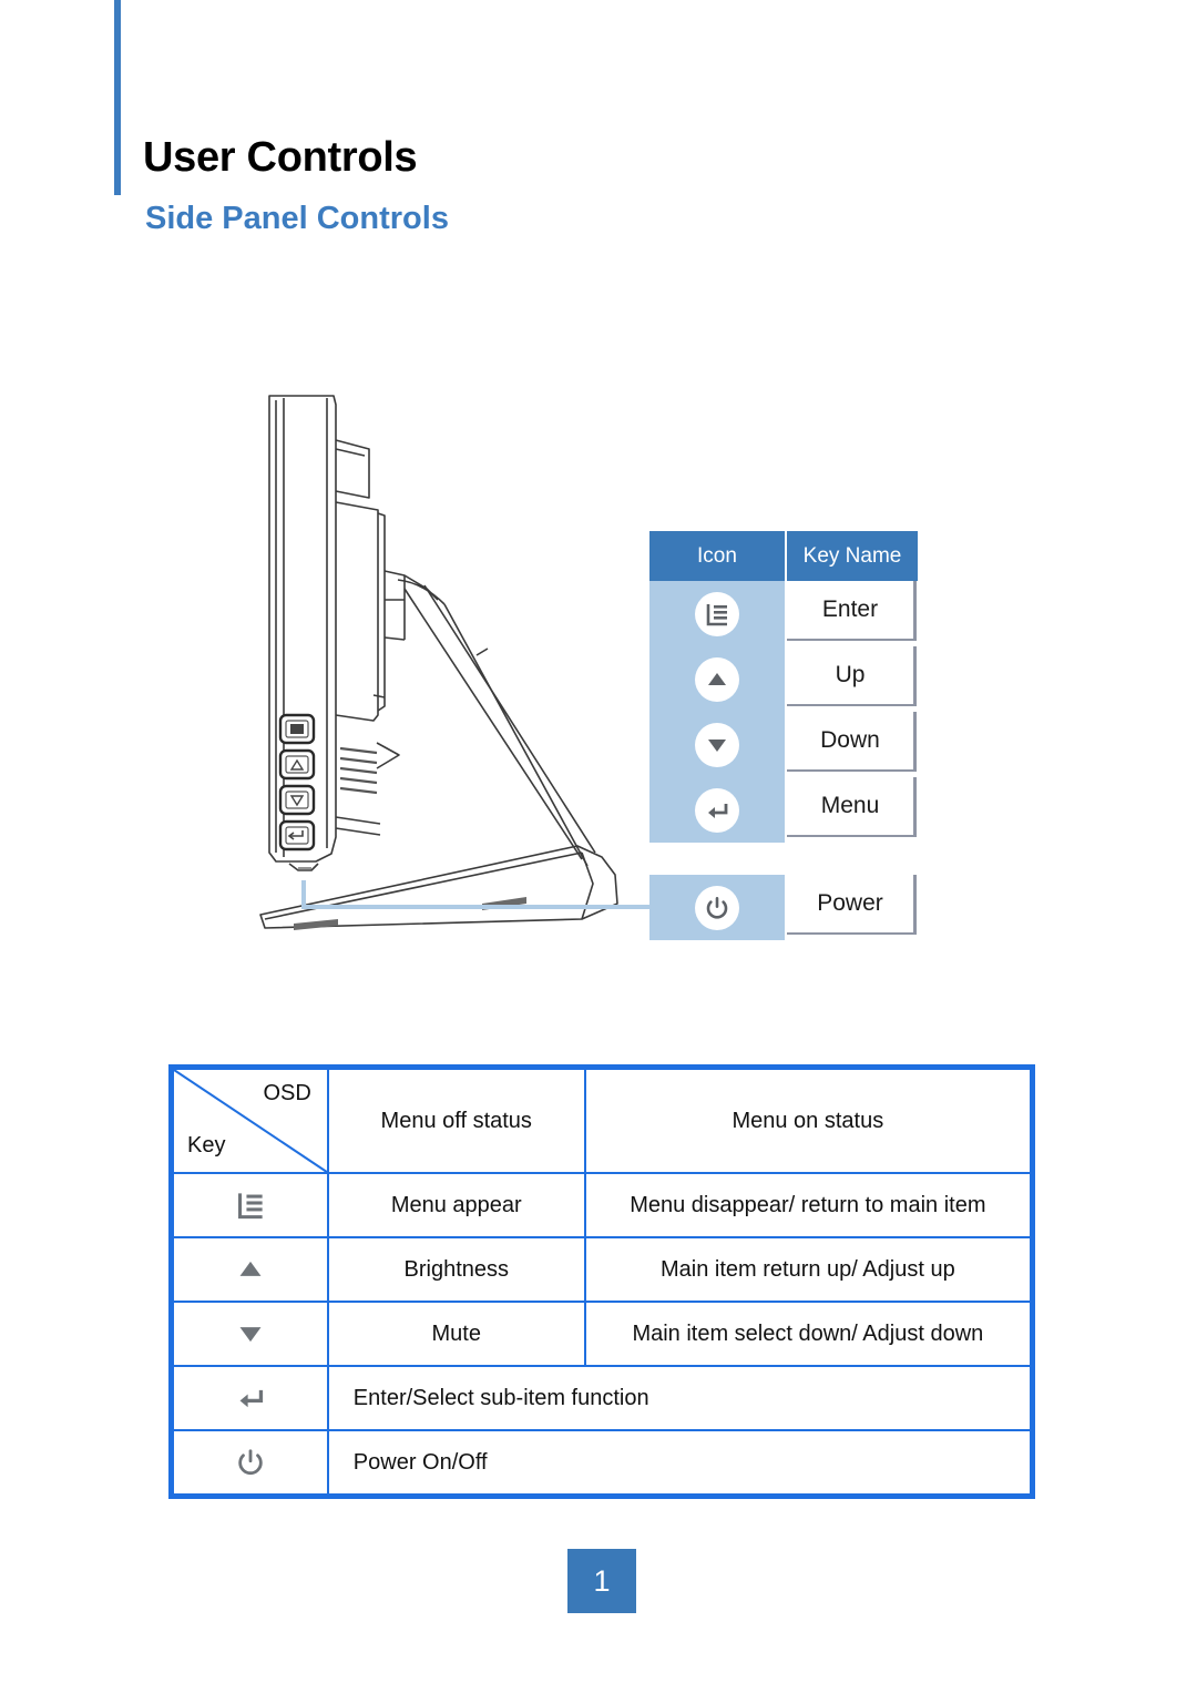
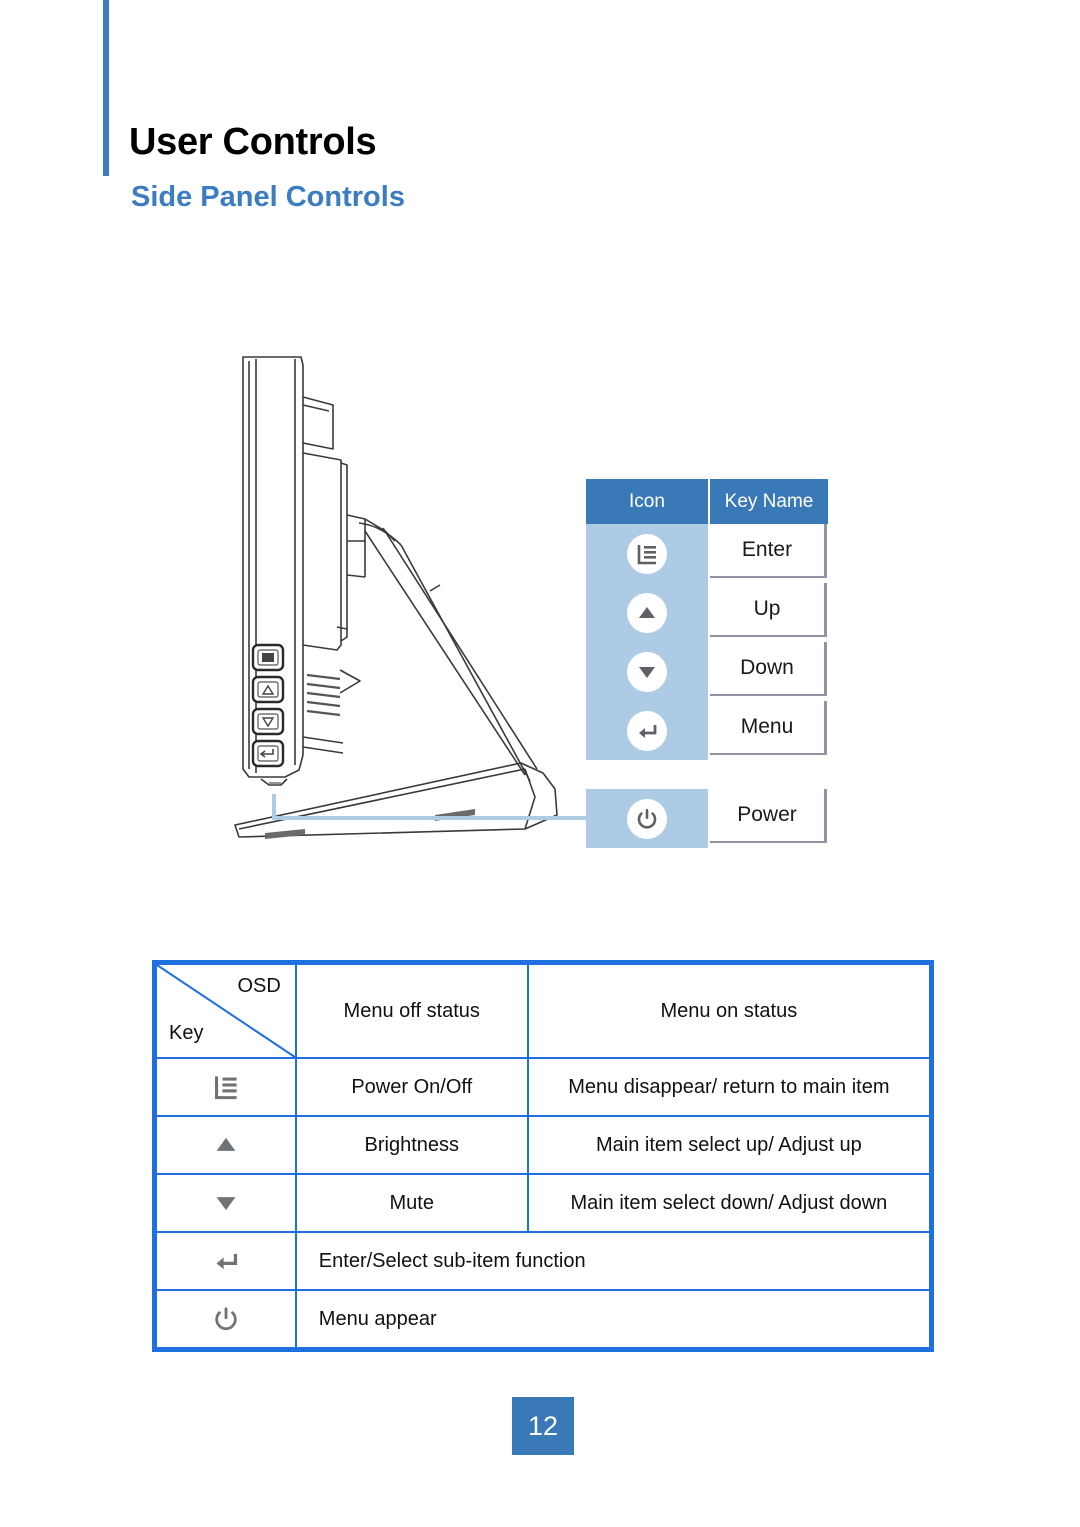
  User Controls
  Side Panel Controls
  Icon
  Key Name
  Enter
  Up
  Down
  Menu
  Power
  OSD Key	Menu off status	Menu on status
- 	Menu appear	Menu disappear/ return to main item
+ 	Power On/Off	Menu disappear/ return to main item
- 	Brightness	Main item return up/ Adjust up
+ 	Brightness	Main item select up/ Adjust up
  	Mute	Main item select down/ Adjust down
  	Enter/Select sub-item function
- 	Power On/Off
+ 	Menu appear
- 1
+ 12
